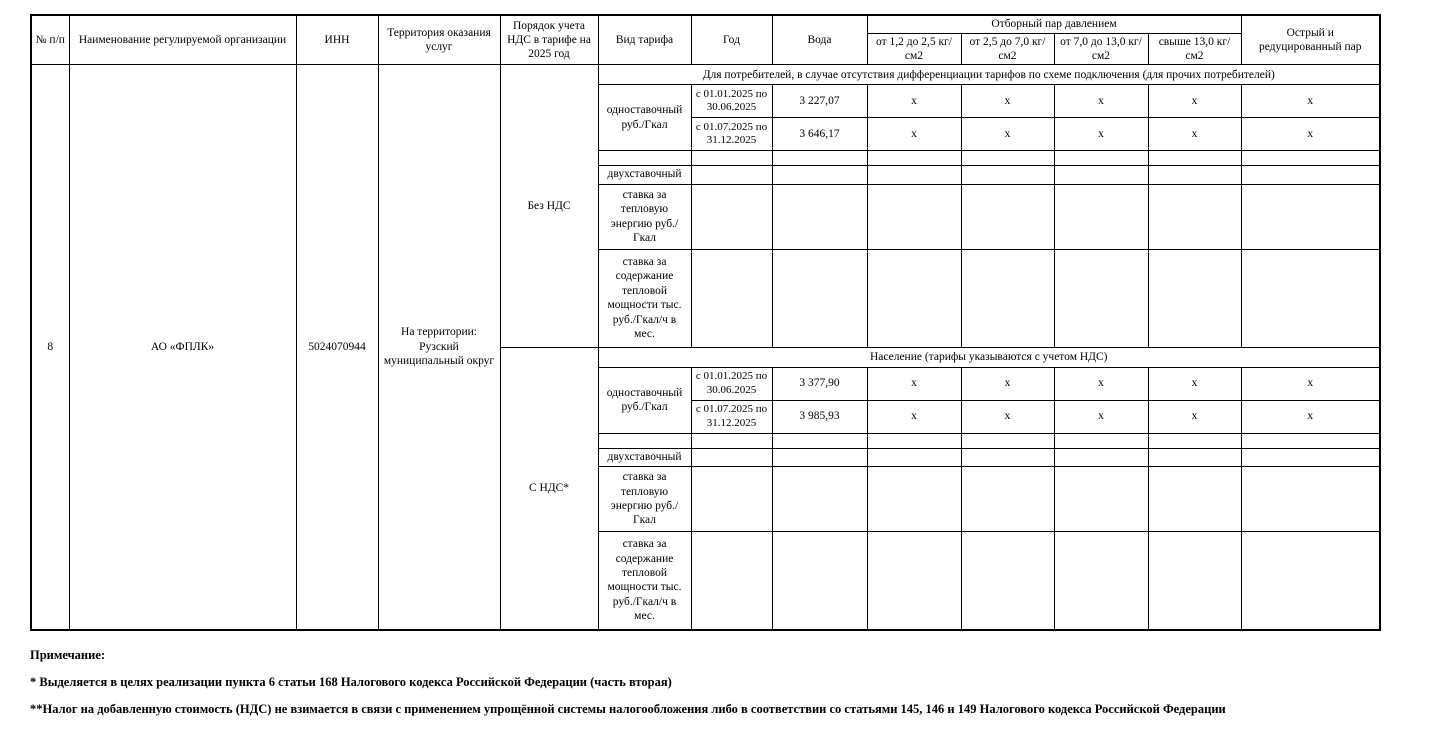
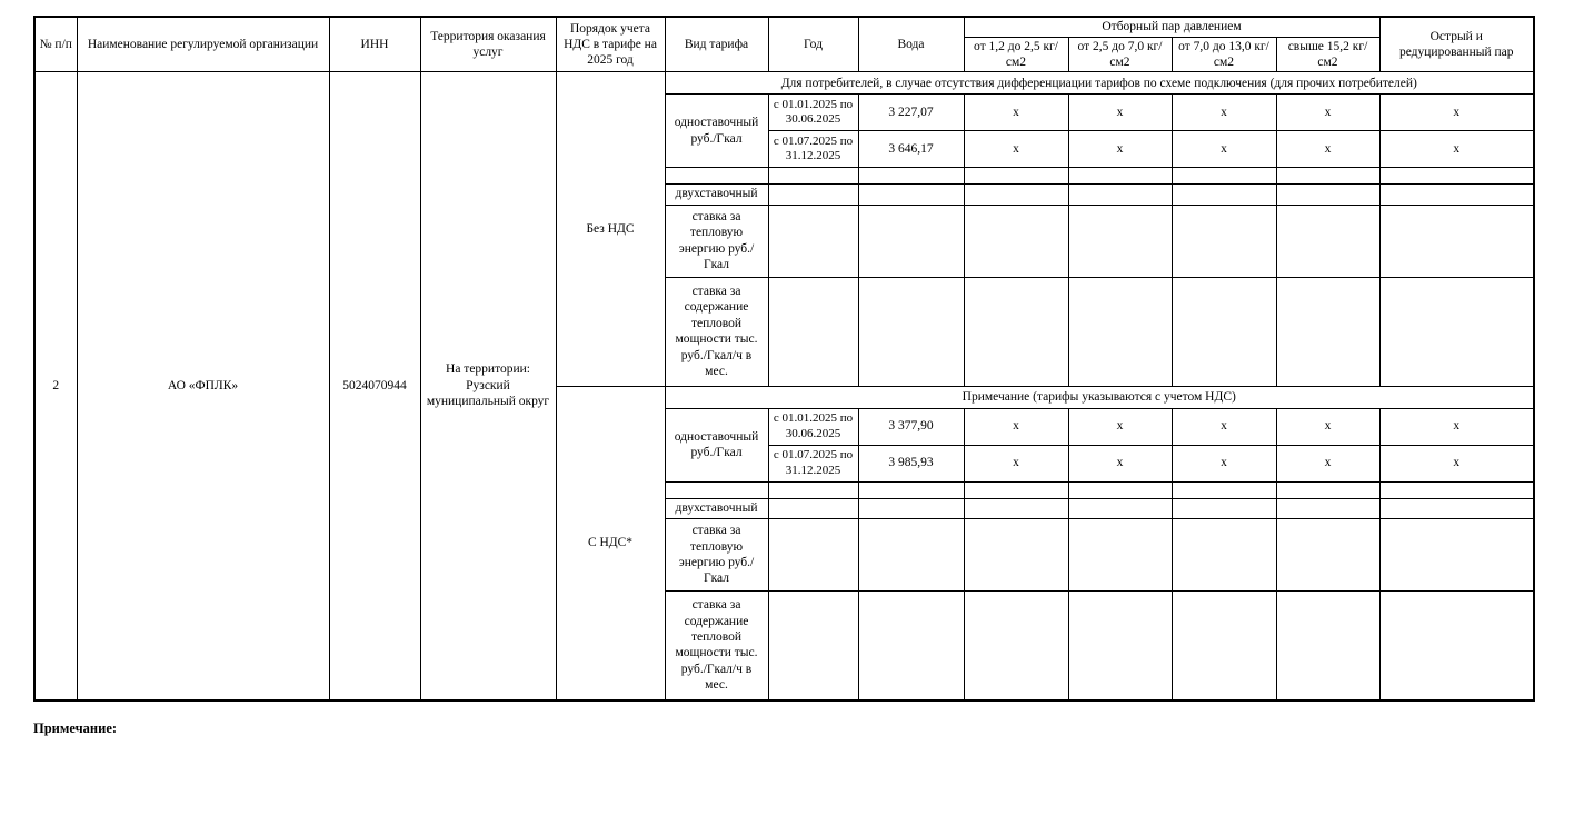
  № п/п	Наименование регулируемой организации	ИНН	Территория оказания услуг	Порядок учета НДС в тарифе на 2025 год	Вид тарифа	Год	Вода	Отборный пар давлением	Острый и редуцированный пар
- от 1,2 до 2,5 кг/см2	от 2,5 до 7,0 кг/см2	от 7,0 до 13,0 кг/см2	свыше 13,0 кг/см2
+ от 1,2 до 2,5 кг/см2	от 2,5 до 7,0 кг/см2	от 7,0 до 13,0 кг/см2	свыше 15,2 кг/см2
- 8	АО «ФПЛК»	5024070944	На территории: Рузский муниципальный округ	Без НДС	Для потребителей, в случае отсутствия дифференциации тарифов по схеме подключения (для прочих потребителей)
+ 2	АО «ФПЛК»	5024070944	На территории: Рузский муниципальный округ	Без НДС	Для потребителей, в случае отсутствия дифференциации тарифов по схеме подключения (для прочих потребителей)
  одноставочный руб./Гкал	с 01.01.2025 по 30.06.2025	3 227,07	x	x	x	x	x
  с 01.07.2025 по 31.12.2025	3 646,17	x	x	x	x	x
  двухставочный
  ставка за тепловую энергию руб./Гкал
  ставка за содержание тепловой мощности тыс. руб./Гкал/ч в мес.
- С НДС*	Население (тарифы указываются с учетом НДС)
+ С НДС*	Примечание (тарифы указываются с учетом НДС)
  одноставочный руб./Гкал	с 01.01.2025 по 30.06.2025	3 377,90	x	x	x	x	x
  с 01.07.2025 по 31.12.2025	3 985,93	x	x	x	x	x
  двухставочный
  ставка за тепловую энергию руб./Гкал
  ставка за содержание тепловой мощности тыс. руб./Гкал/ч в мес.
  Примечание:
- * Выделяется в целях реализации пункта 6 статьи 168 Налогового кодекса Российской Федерации (часть вторая)
- **Налог на добавленную стоимость (НДС) не взимается в связи с применением упрощённой системы налогообложения либо в соответствии со статьями 145, 146 и 149 Налогового кодекса Российской Федерации
